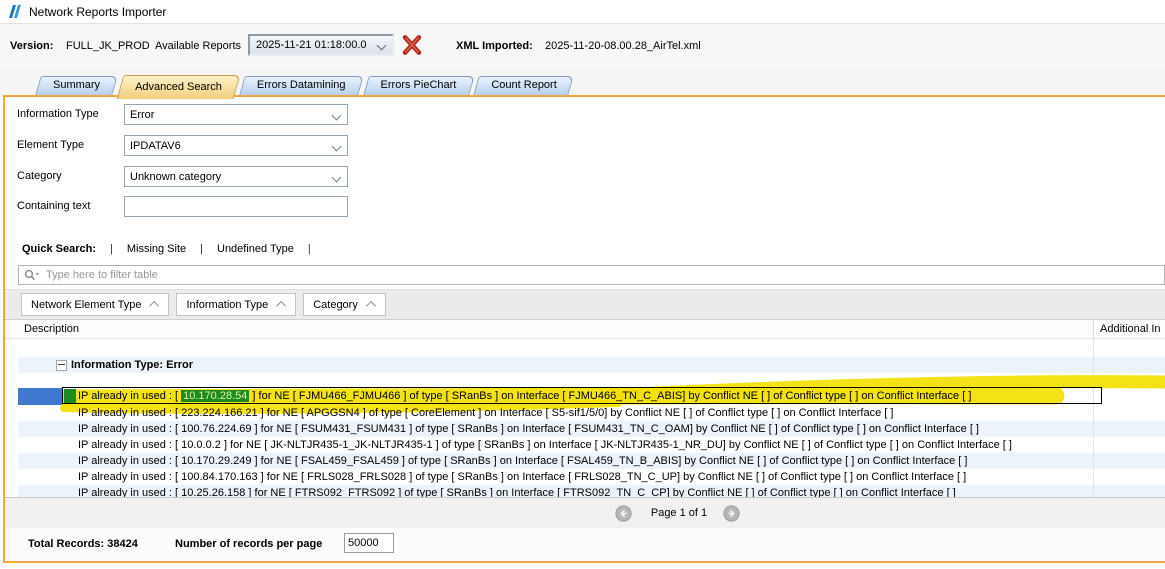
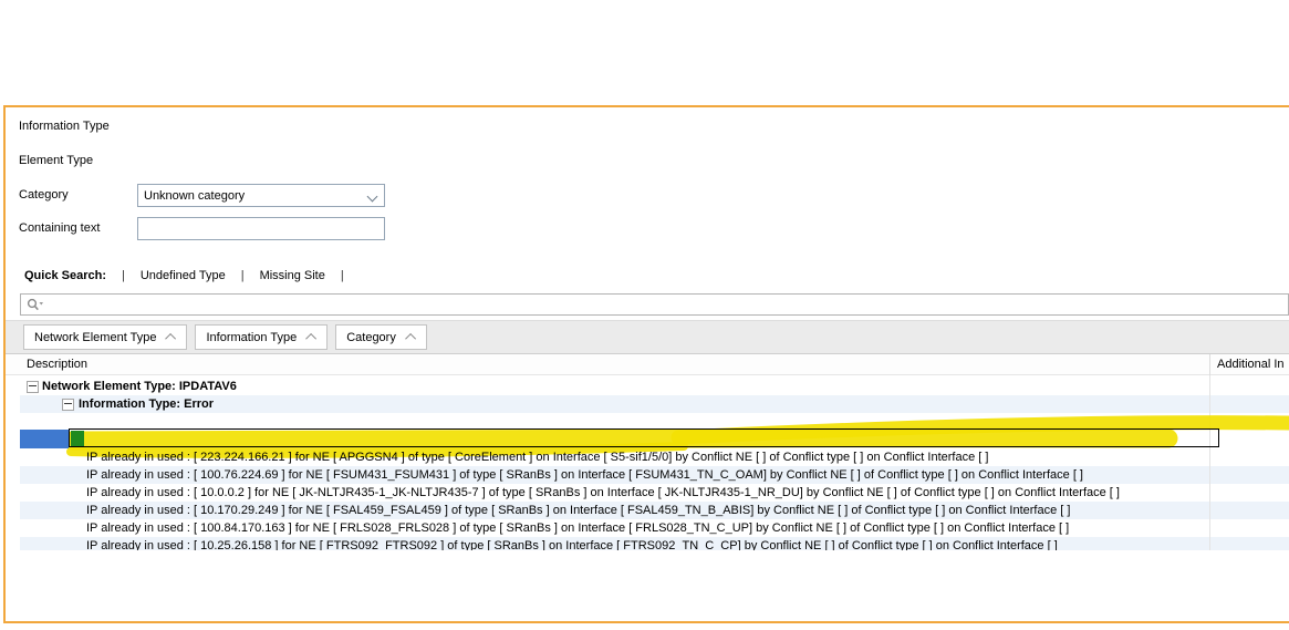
- Network Reports Importer
- Version:
- FULL_JK_PROD
- Available Reports
- 2025-11-21 01:18:00.0
- XML Imported:
- 2025-11-20-08.00.28_AirTel.xml
- Summary
- Advanced Search
- Errors Datamining
- Errors PieChart
- Count Report
  Information Type
- Error
  Element Type
- IPDATAV6
  Category
  Unknown category
  Containing text
  Quick Search:
  |
- Missing Site
+ Undefined Type
  |
- Undefined Type
+ Missing Site
  |
- Type here to filter table
  Network Element Type
  Information Type
  Category
  Description
  Additional In
+ Network Element Type: IPDATAV6
  Information Type: Error
  IP already in used : [ 223.224.166.21 ] for NE [ APGGSN4 ] of type [ CoreElement ] on Interface [ S5-sif1/5/0] by Conflict NE [ ] of Conflict type [ ] on Conflict Interface [ ]
  IP already in used : [ 100.76.224.69 ] for NE [ FSUM431_FSUM431 ] of type [ SRanBs ] on Interface [ FSUM431_TN_C_OAM] by Conflict NE [ ] of Conflict type [ ] on Conflict Interface [ ]
- IP already in used : [ 10.0.0.2 ] for NE [ JK-NLTJR435-1_JK-NLTJR435-1 ] of type [ SRanBs ] on Interface [ JK-NLTJR435-1_NR_DU] by Conflict NE [ ] of Conflict type [ ] on Conflict Interface [ ]
+ IP already in used : [ 10.0.0.2 ] for NE [ JK-NLTJR435-1_JK-NLTJR435-7 ] of type [ SRanBs ] on Interface [ JK-NLTJR435-1_NR_DU] by Conflict NE [ ] of Conflict type [ ] on Conflict Interface [ ]
  IP already in used : [ 10.170.29.249 ] for NE [ FSAL459_FSAL459 ] of type [ SRanBs ] on Interface [ FSAL459_TN_B_ABIS] by Conflict NE [ ] of Conflict type [ ] on Conflict Interface [ ]
  IP already in used : [ 100.84.170.163 ] for NE [ FRLS028_FRLS028 ] of type [ SRanBs ] on Interface [ FRLS028_TN_C_UP] by Conflict NE [ ] of Conflict type [ ] on Conflict Interface [ ]
  IP already in used : [ 10.25.26.158 ] for NE [ FTRS092_FTRS092 ] of type [ SRanBs ] on Interface [ FTRS092_TN_C_CP] by Conflict NE [ ] of Conflict type [ ] on Conflict Interface [ ]
- IP already in used : [ 10.170.28.54 ] for NE [ FJMU466_FJMU466 ] of type [ SRanBs ] on Interface [ FJMU466_TN_C_ABIS] by Conflict NE [ ] of Conflict type [ ] on Conflict Interface [ ]
- Page 1 of 1
- Total Records: 38424
- Number of records per page
- 50000
